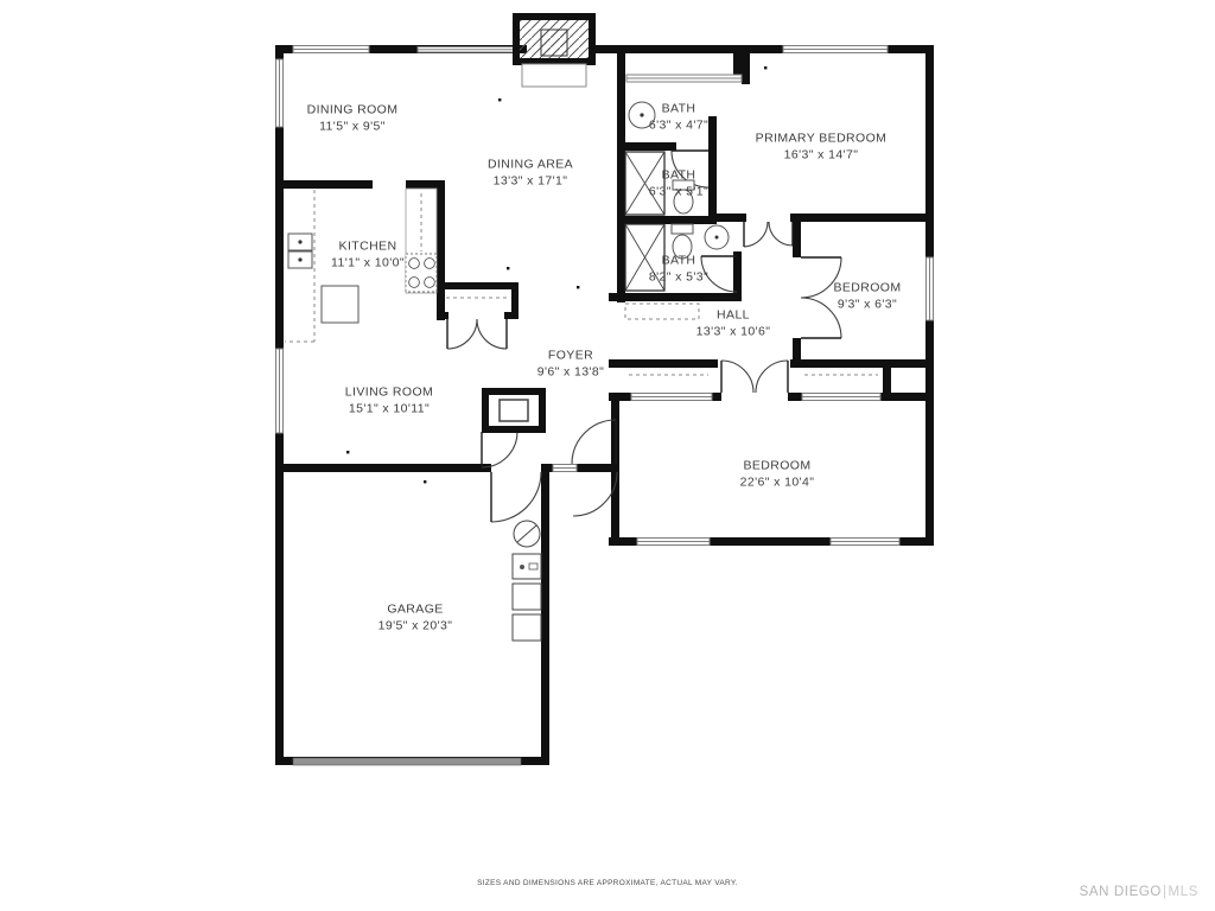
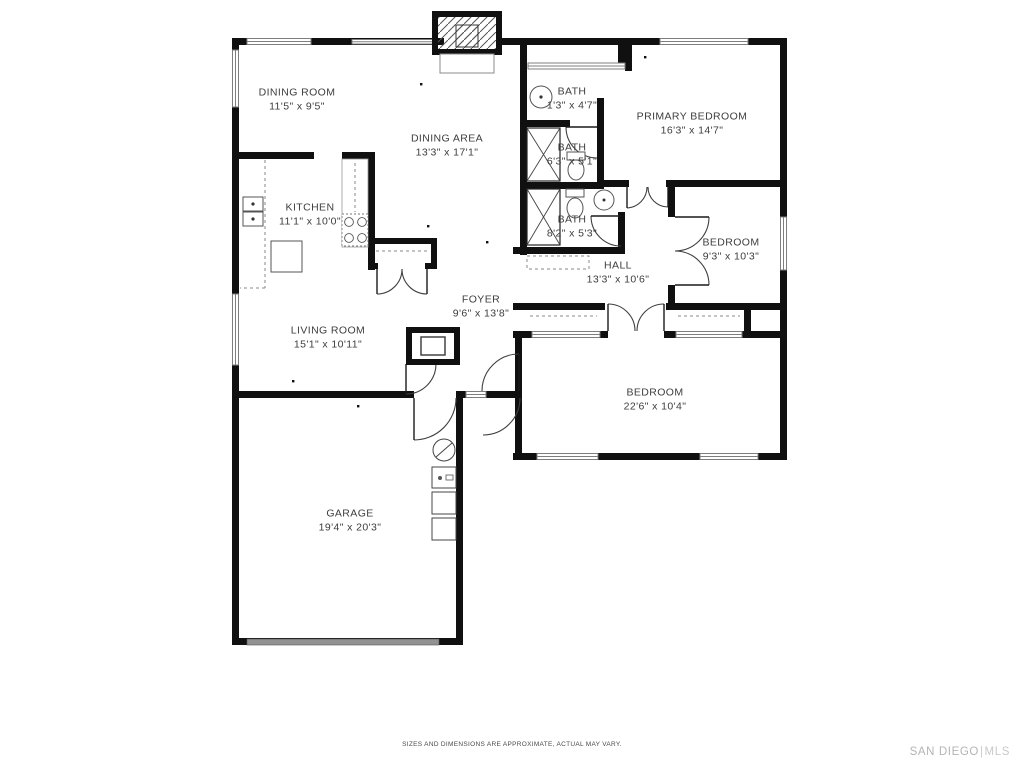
  DINING ROOM
  11'5" x 9'5"
  DINING AREA
  13'3" x 17'1"
  KITCHEN
  11'1" x 10'0"
  BATH
- 6'3" x 4'7"
+ 1'3" x 4'7"
  BATH
  6'3" x 5'1"
  BATH
  8'2" x 5'3"
  PRIMARY BEDROOM
  16'3" x 14'7"
  BEDROOM
- 9'3" x 6'3"
+ 9'3" x 10'3"
  HALL
  13'3" x 10'6"
  FOYER
  9'6" x 13'8"
  LIVING ROOM
  15'1" x 10'11"
  BEDROOM
  22'6" x 10'4"
  GARAGE
- 19'5" x 20'3"
+ 19'4" x 20'3"
  SAN DIEGO|MLS
